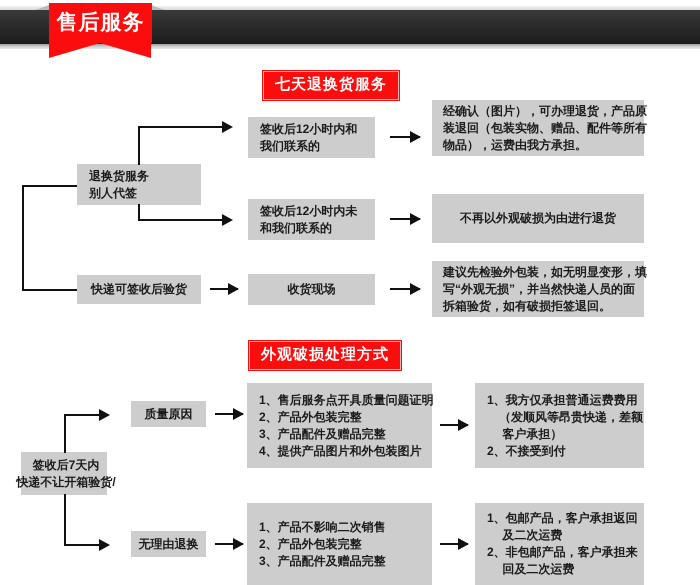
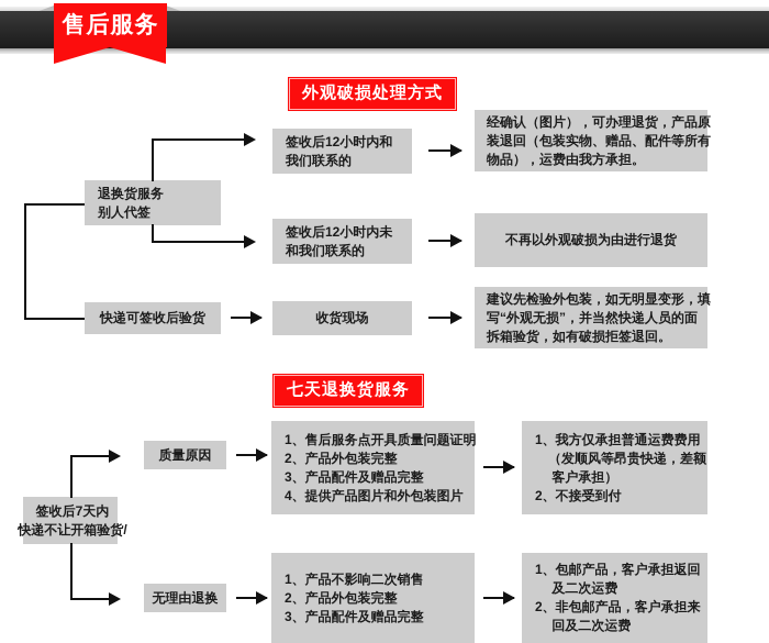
  售后服务
- 七天退换货服务
+ 外观破损处理方式
  退换货服务
  别人代签
  快递可签收后验货
  签收后12小时内和
  我们联系的
  签收后12小时内未
  和我们联系的
  收货现场
  经确认（图片），可办理退货，产品原
  装退回（包装实物、赠品、配件等所有
  物品），运费由我方承担。
  不再以外观破损为由进行退货
  建议先检验外包装，如无明显变形，填
  写“外观无损”，并当然快递人员的面
  拆箱验货，如有破损拒签退回。
- 外观破损处理方式
+ 七天退换货服务
  签收后7天内
  快递不让开箱验货/
  质量原因
  无理由退换
  1、售后服务点开具质量问题证明
  2、产品外包装完整
  3、产品配件及赠品完整
  4、提供产品图片和外包装图片
  1、产品不影响二次销售
  2、产品外包装完整
  3、产品配件及赠品完整
  1、我方仅承担普通运费费用
  （发顺风等昂贵快递，差额
  客户承担）
  2、不接受到付
  1、包邮产品，客户承担返回
  及二次运费
  2、非包邮产品，客户承担来
  回及二次运费
